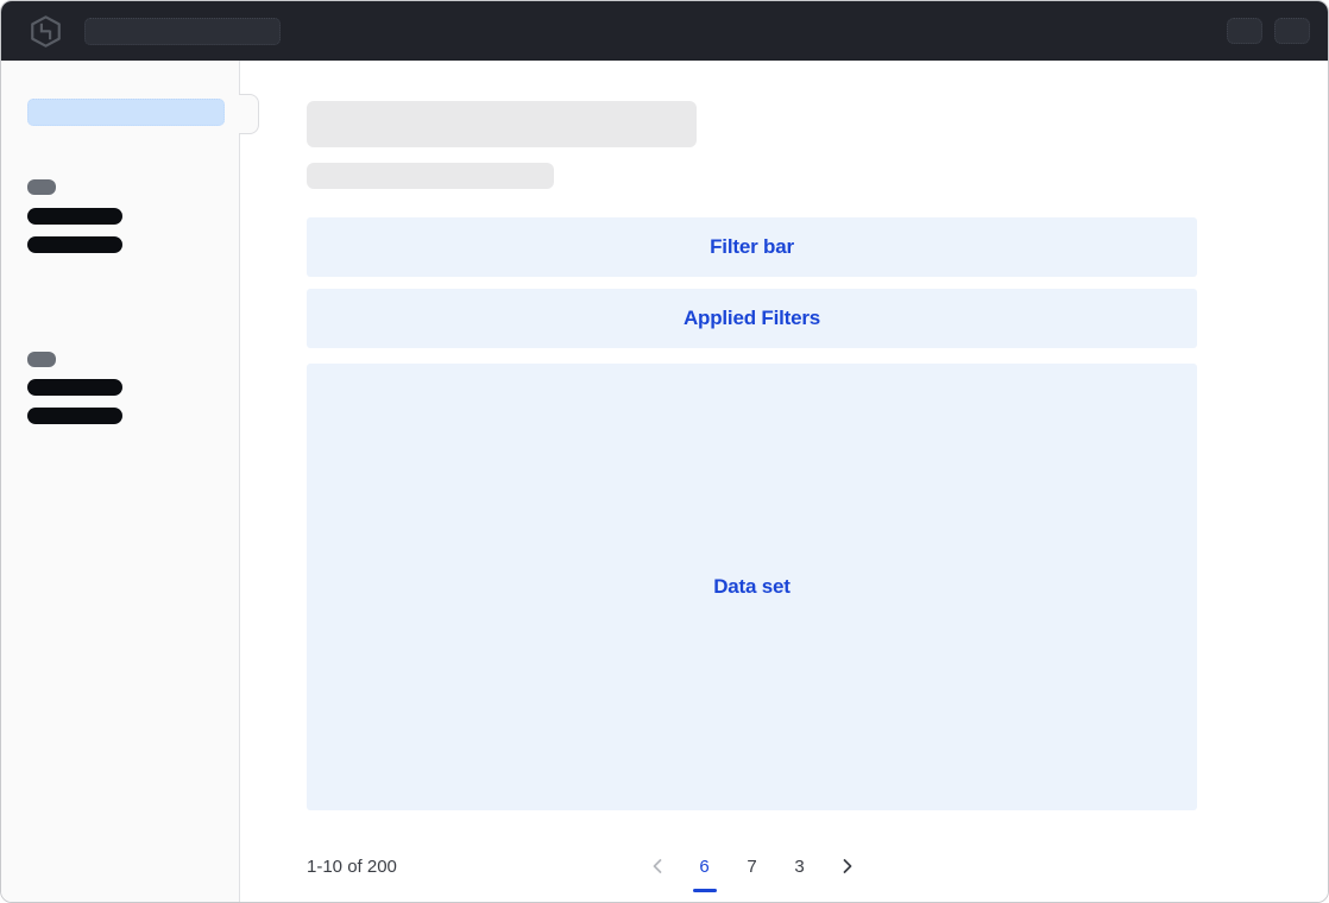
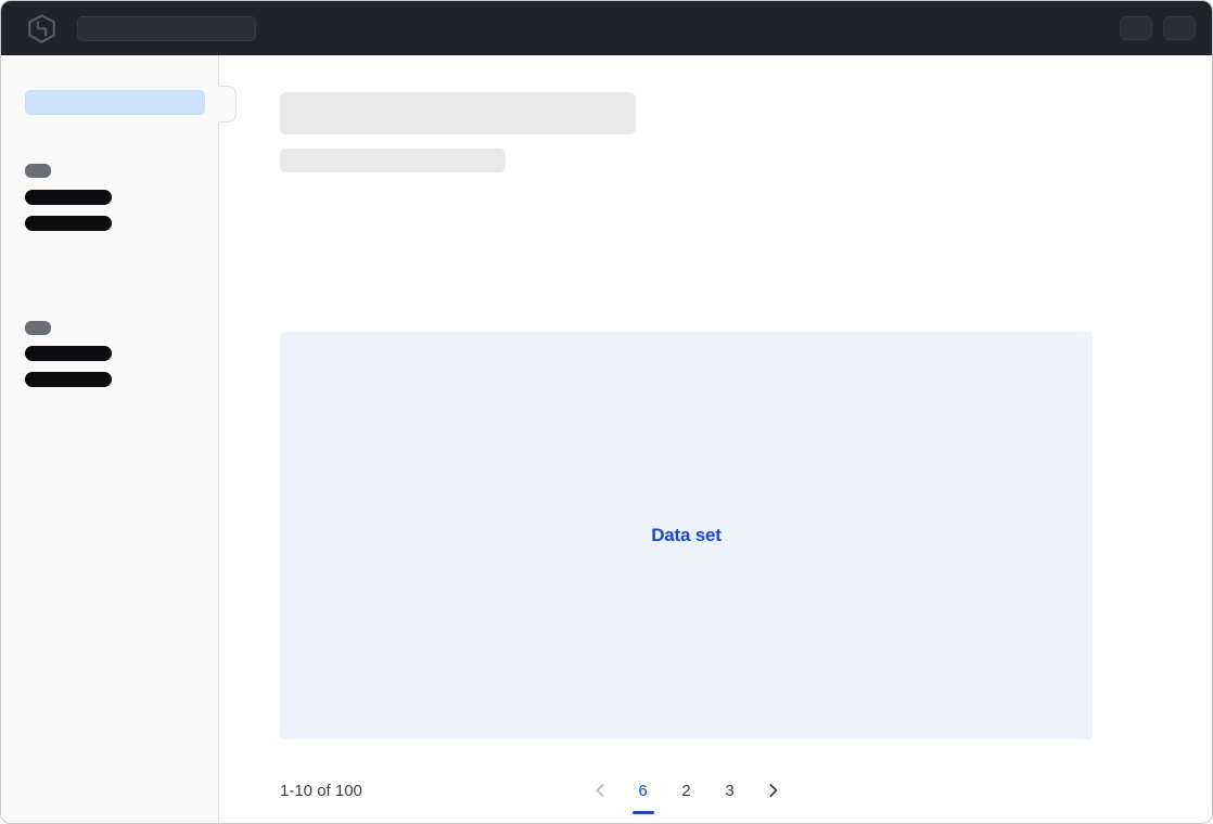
- Filter bar
- Applied Filters
  Data set
- 1-10 of 200
+ 1-10 of 100
  6
- 7
+ 2
  3
